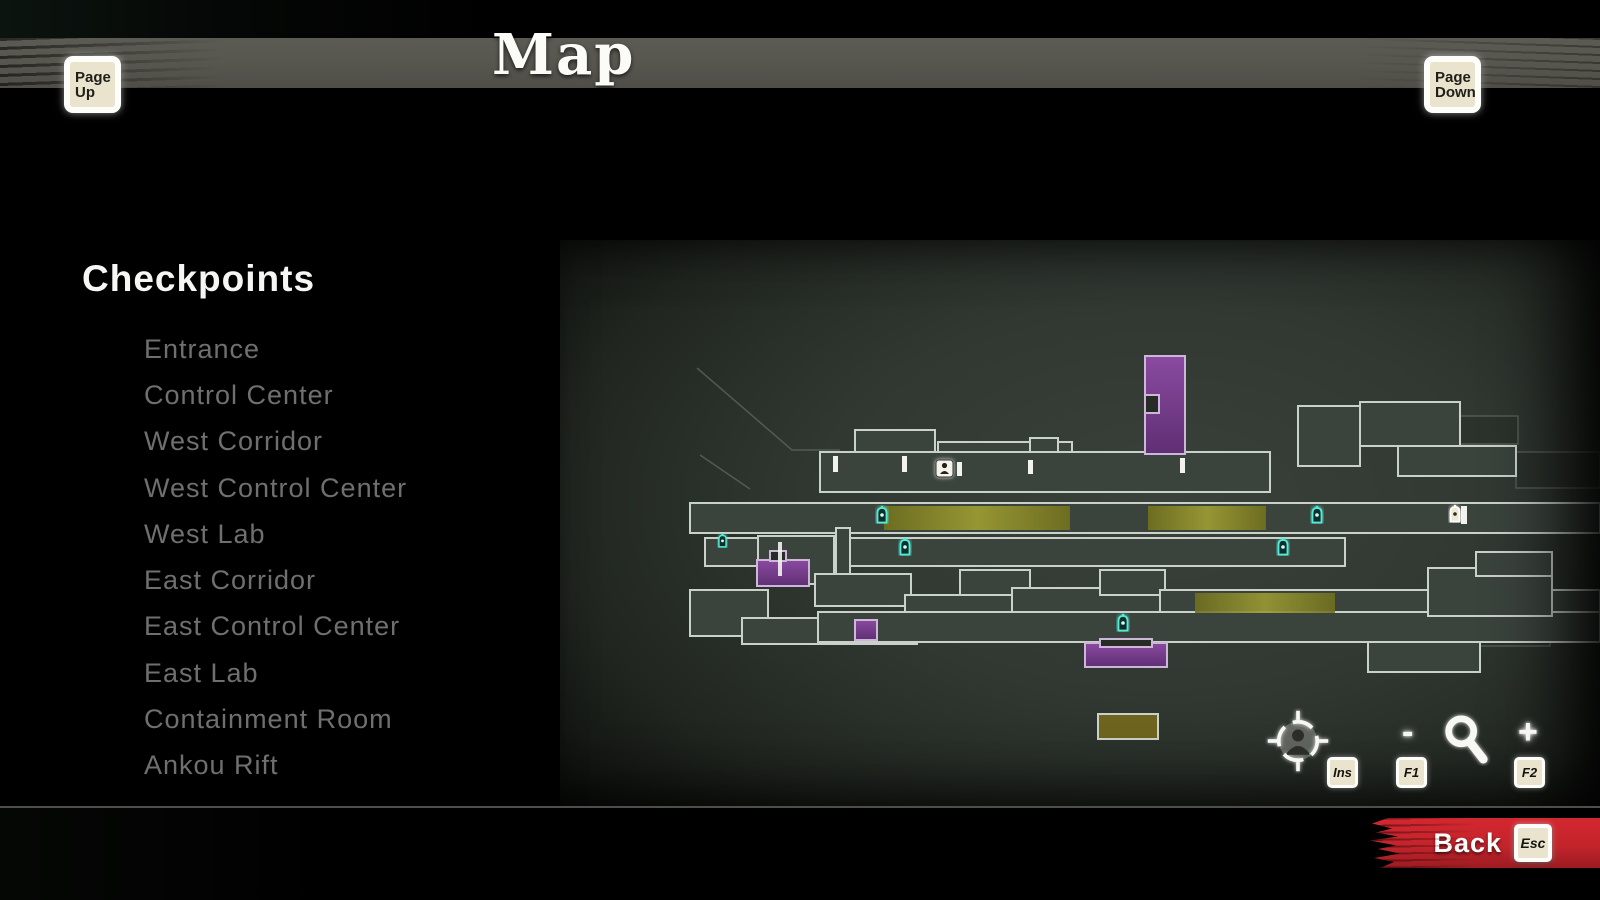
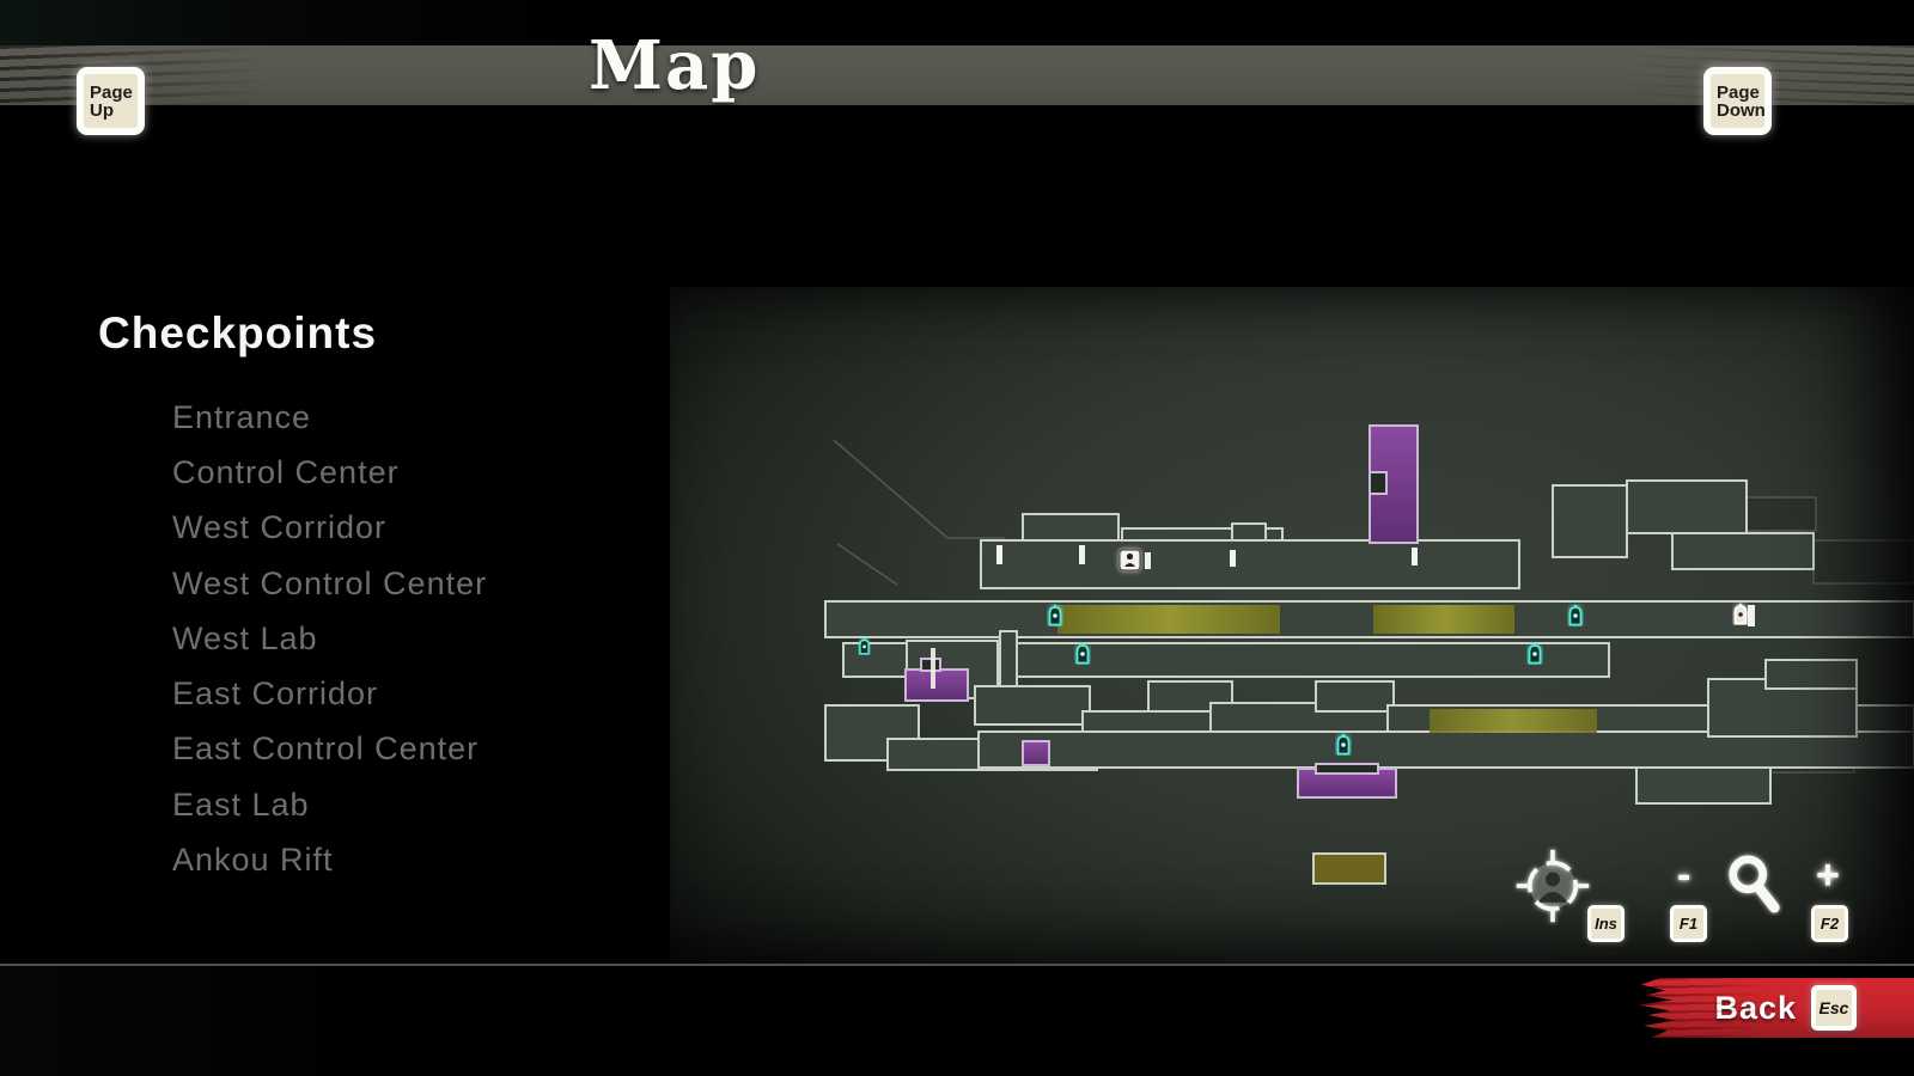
  Map
  Page
  Up
  Page
  Down
  Checkpoints
  Entrance
  Control Center
  West Corridor
  West Control Center
  West Lab
  East Corridor
  East Control Center
  East Lab
- Containment Room
  Ankou Rift
  Ins
  -
  F1
  +
  F2
  Esc
